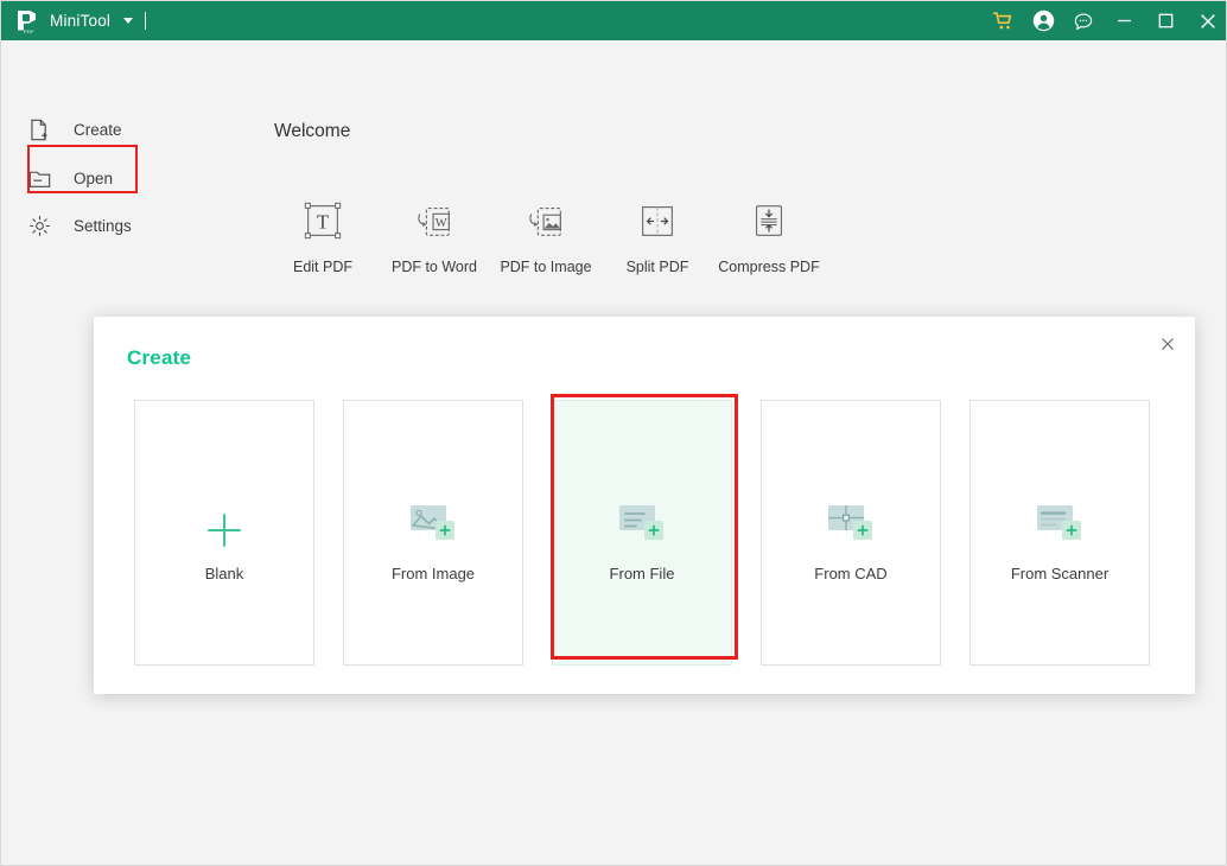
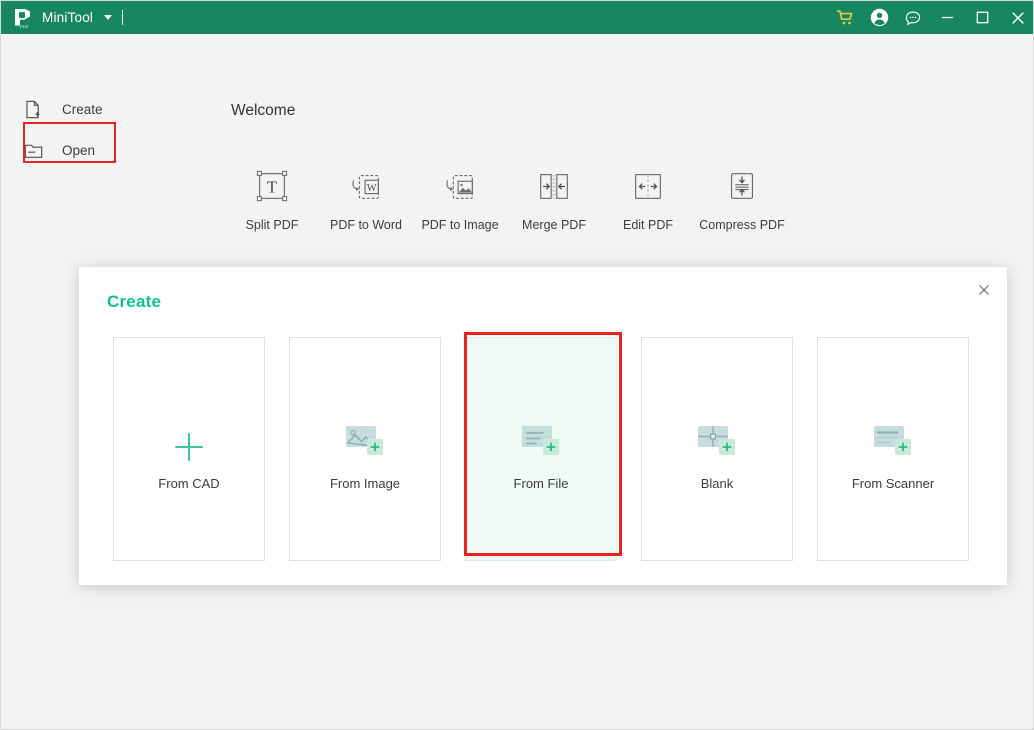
  MiniTool
  Create
  Open
- Settings
  Welcome
  T
- Edit PDF
+ Split PDF
  W
  PDF to Word
  PDF to Image
+ Merge PDF
- Split PDF
+ Edit PDF
  Compress PDF
  Create
- Blank
+ From CAD
  From Image
  From File
- From CAD
+ Blank
  From Scanner
